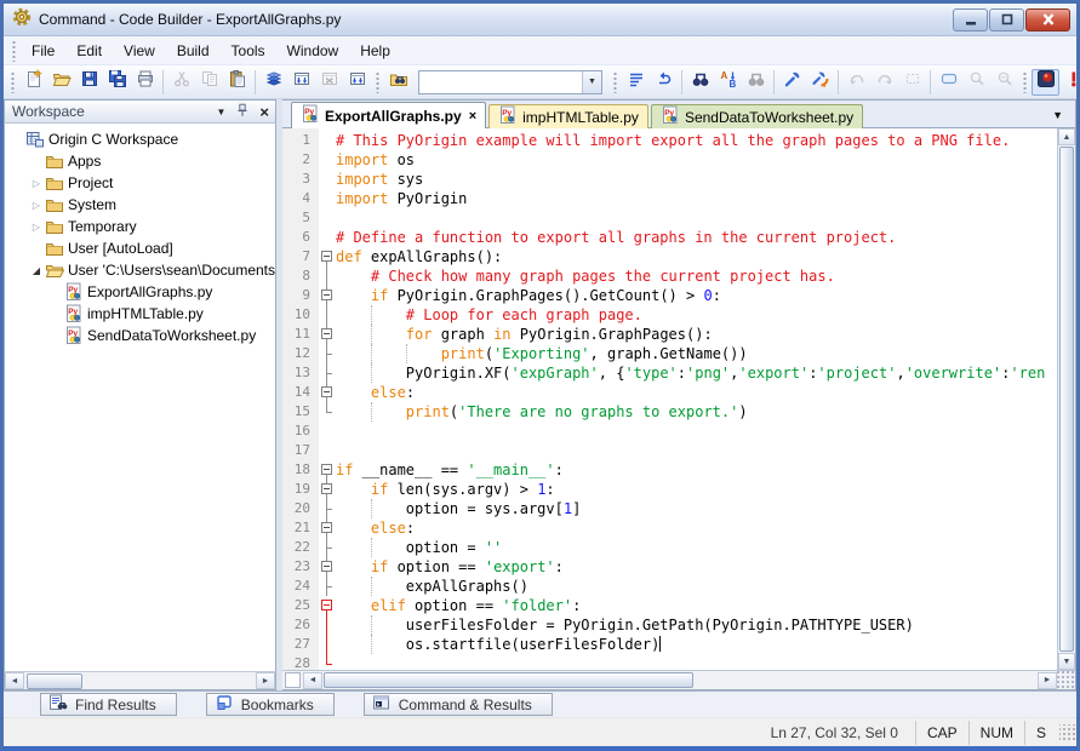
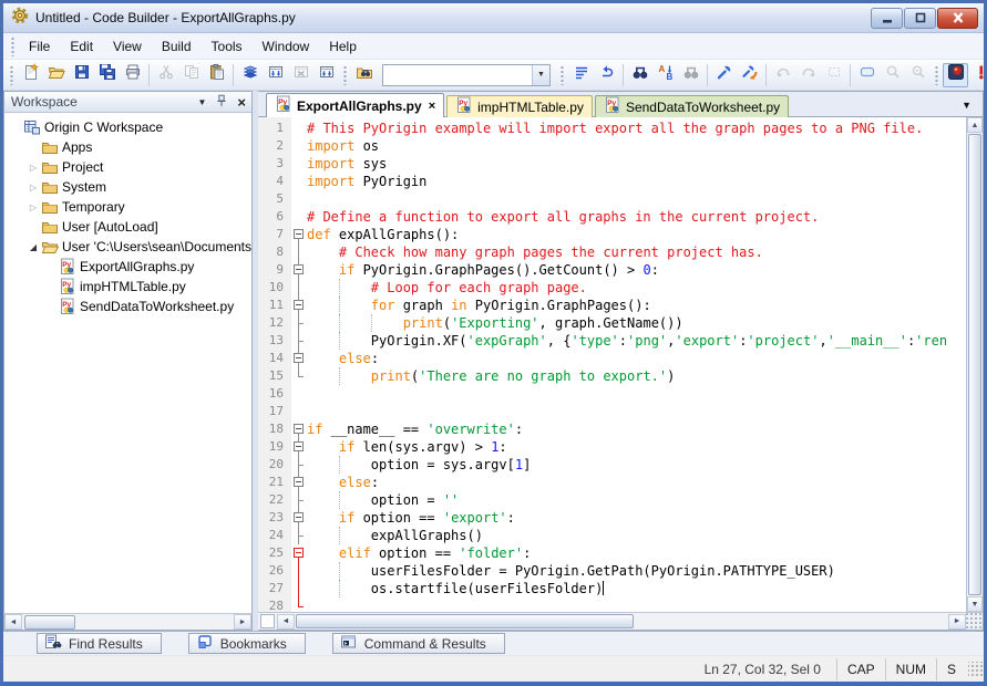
- Command - Code Builder - ExportAllGraphs.py
+ Untitled - Code Builder - ExportAllGraphs.py
  File Edit View Build Tools Window Help
  A
  B
  Workspace
  ▼
  ×
  Origin C Workspace
  Apps
  ▷
  Project
  ▷
  System
  ▷
  Temporary
  User [AutoLoad]
  ◢
  User 'C:\Users\sean\Documents
  ExportAllGraphs.py
  impHTMLTable.py
  SendDataToWorksheet.py
  ExportAllGraphs.py
  ×
  impHTMLTable.py
  SendDataToWorksheet.py
  ▼
  1
  # This PyOrigin example will import export all the graph pages to a PNG file.
  2
  import os
  3
  import sys
  4
  import PyOrigin
  5
  6
  # Define a function to export all graphs in the current project.
  7
  def expAllGraphs():
  8
  # Check how many graph pages the current project has.
  9
  if PyOrigin.GraphPages().GetCount() > 0:
  10
  # Loop for each graph page.
  11
  for graph in PyOrigin.GraphPages():
  12
  print('Exporting', graph.GetName())
  13
- PyOrigin.XF('expGraph', {'type':'png','export':'project','overwrite':'ren
+ PyOrigin.XF('expGraph', {'type':'png','export':'project','__main__':'ren
  14
  else:
  15
- print('There are no graphs to export.')
+ print('There are no graph to export.')
  16
  17
  18
- if __name__ == '__main__':
+ if __name__ == 'overwrite':
  19
  if len(sys.argv) > 1:
  20
  option = sys.argv[1]
  21
  else:
  22
  option = ''
  23
  if option == 'export':
  24
  expAllGraphs()
  25
  elif option == 'folder':
  26
  userFilesFolder = PyOrigin.GetPath(PyOrigin.PATHTYPE_USER)
  27
  os.startfile(userFilesFolder)
  28
  Find Results
  Bookmarks
  Command & Results
  Ln 27, Col 32, Sel 0
  CAP NUM S
